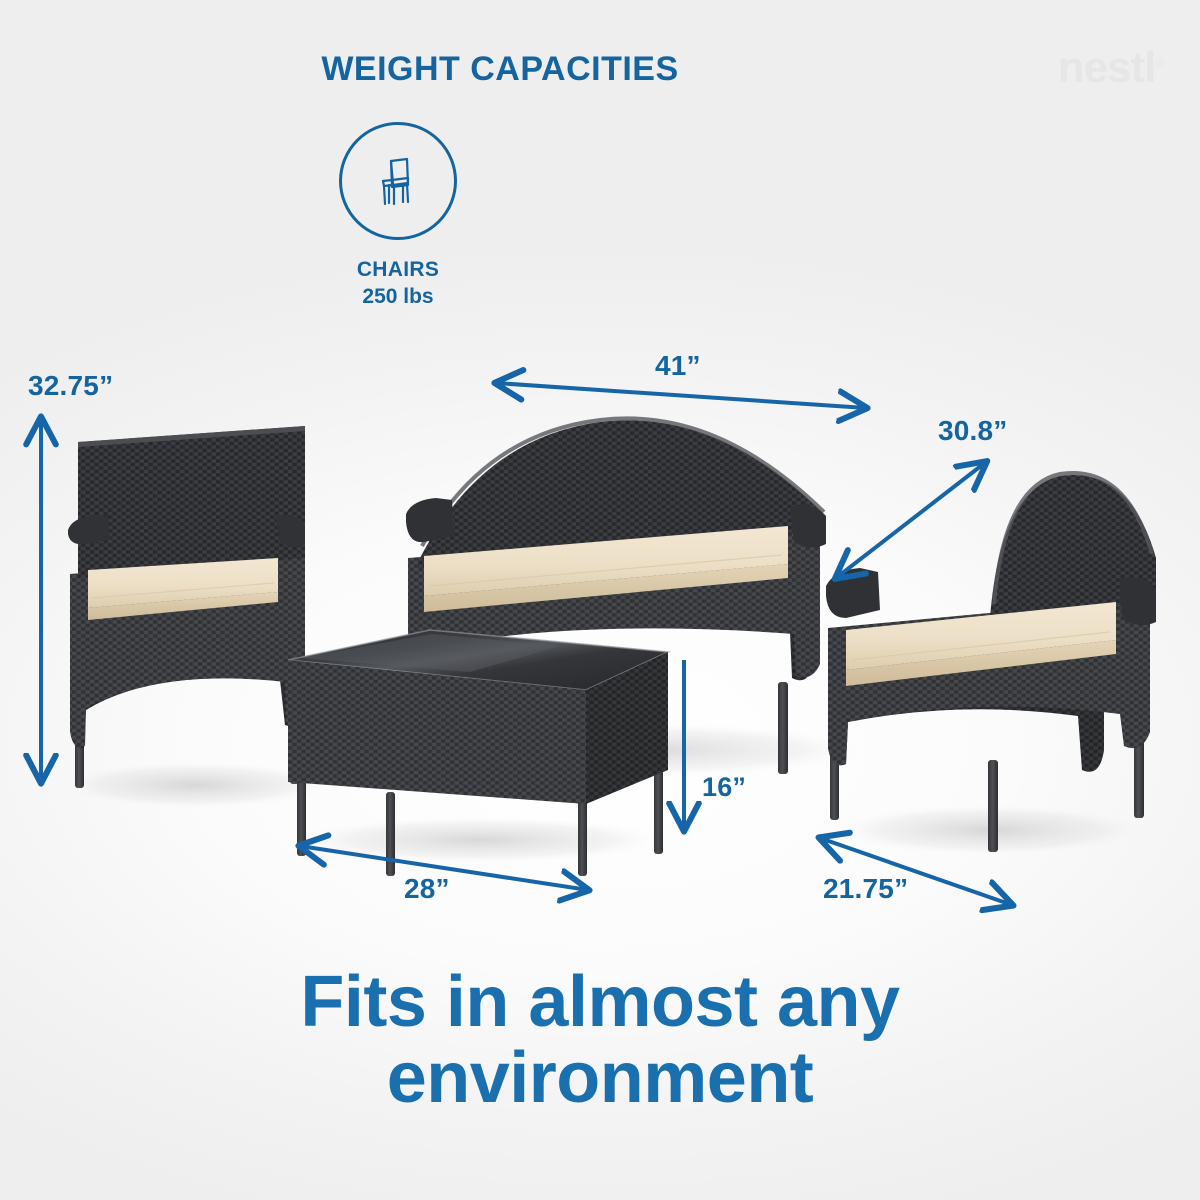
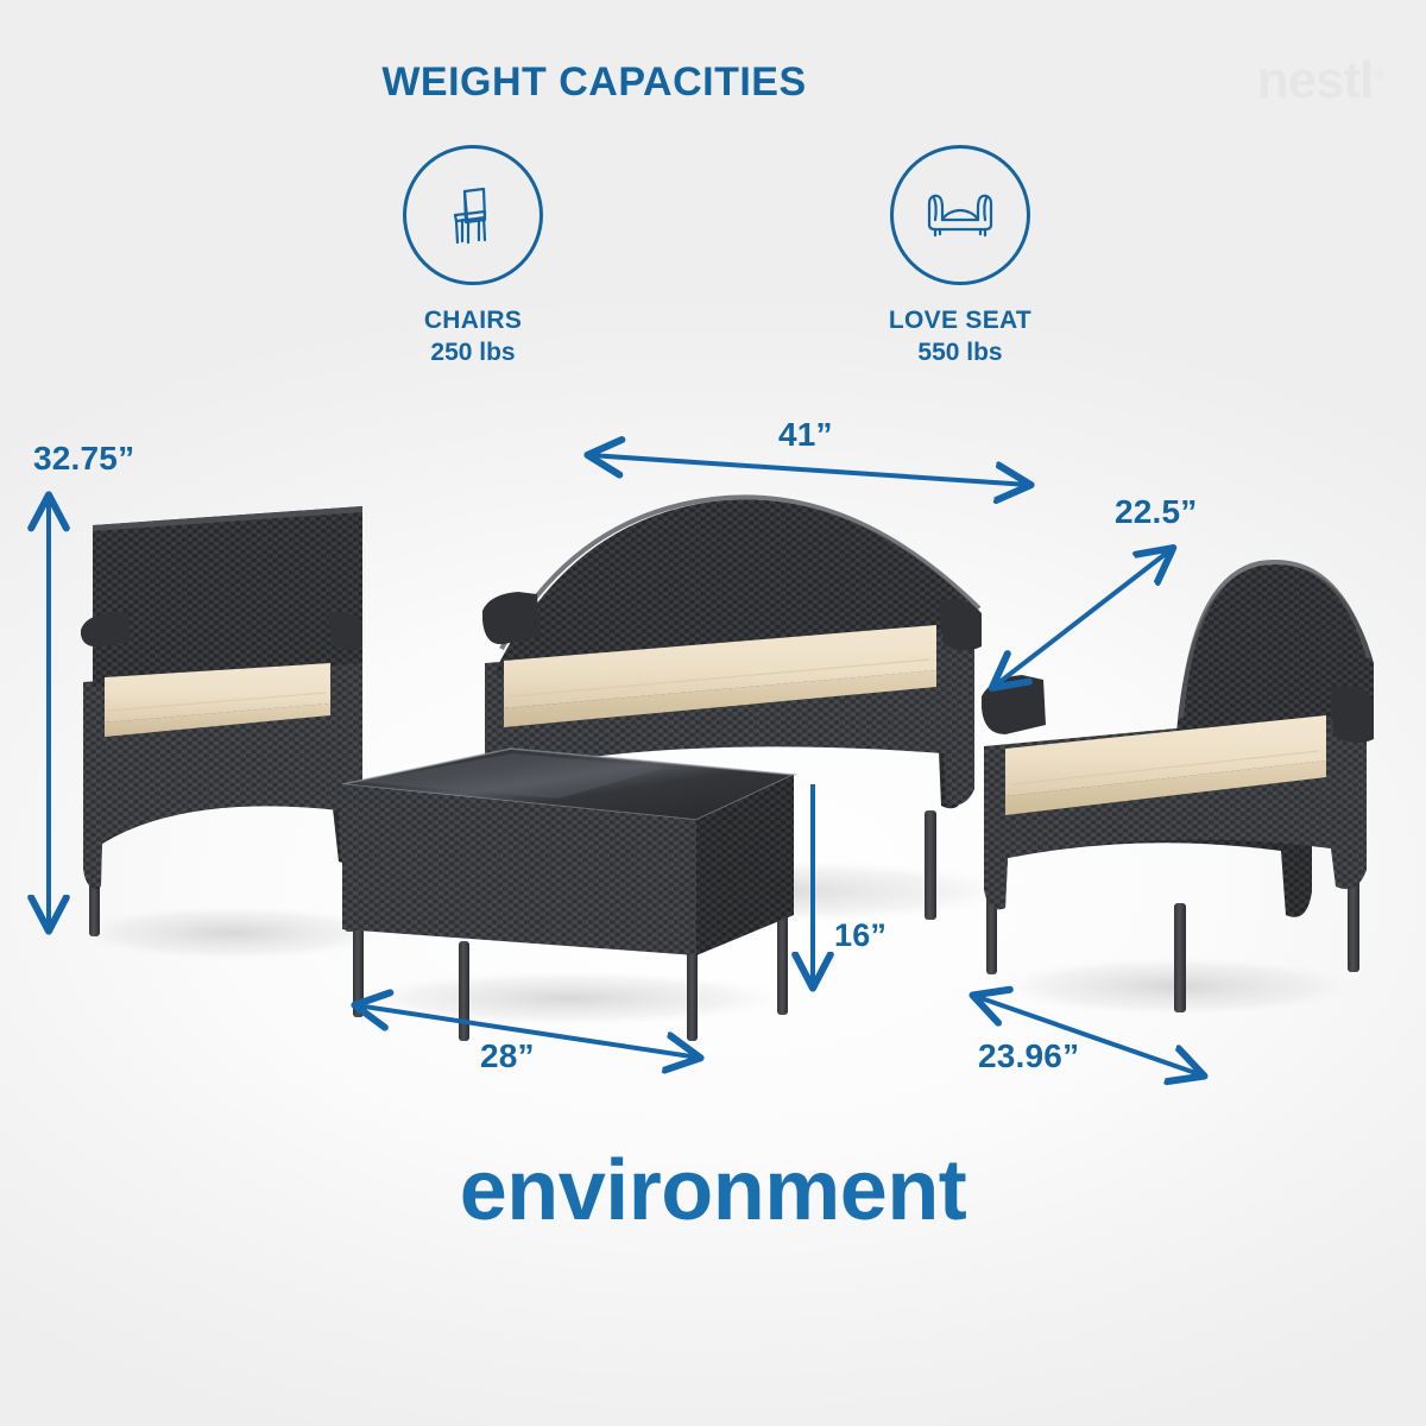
  WEIGHT CAPACITIES
  CHAIRS
  250 lbs
+ LOVE SEAT
+ 550 lbs
  32.75”
  41”
- 30.8”
+ 22.5”
  16”
  28”
- 21.75”
+ 23.96”
- Fits in almost any
  environment
